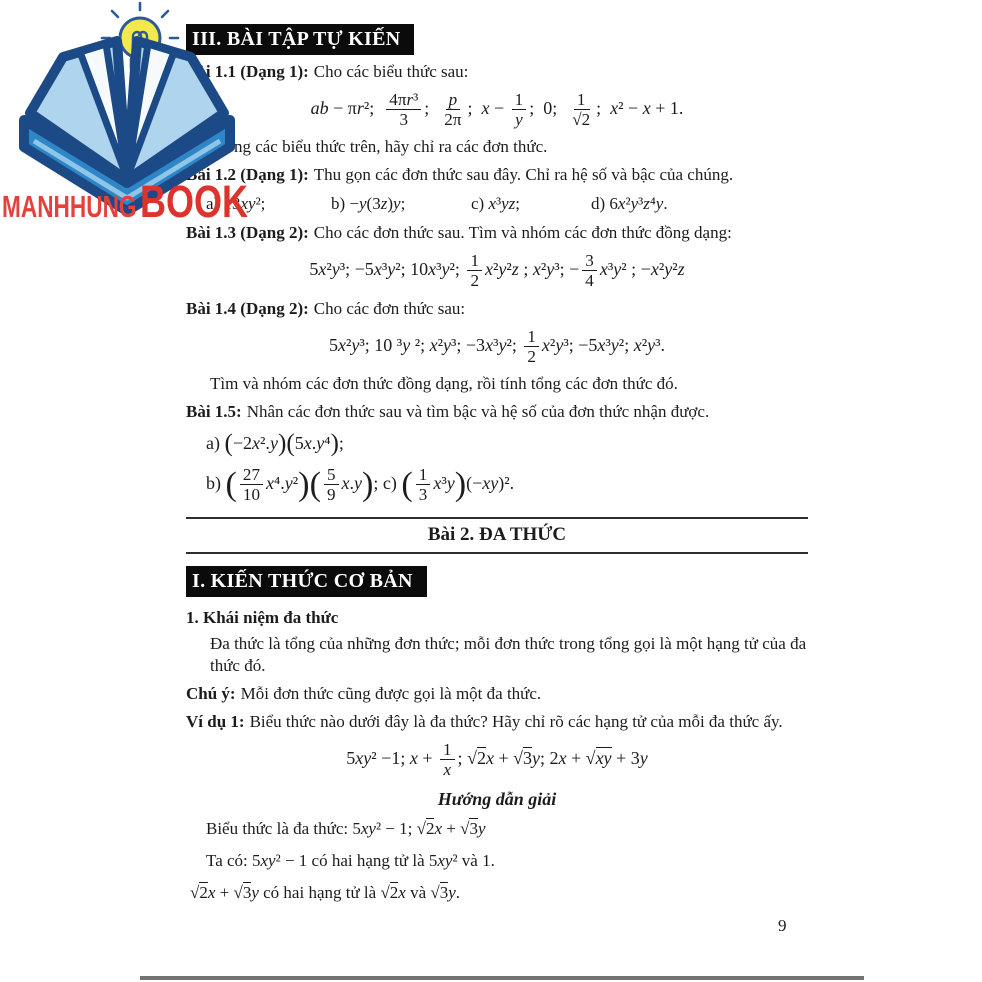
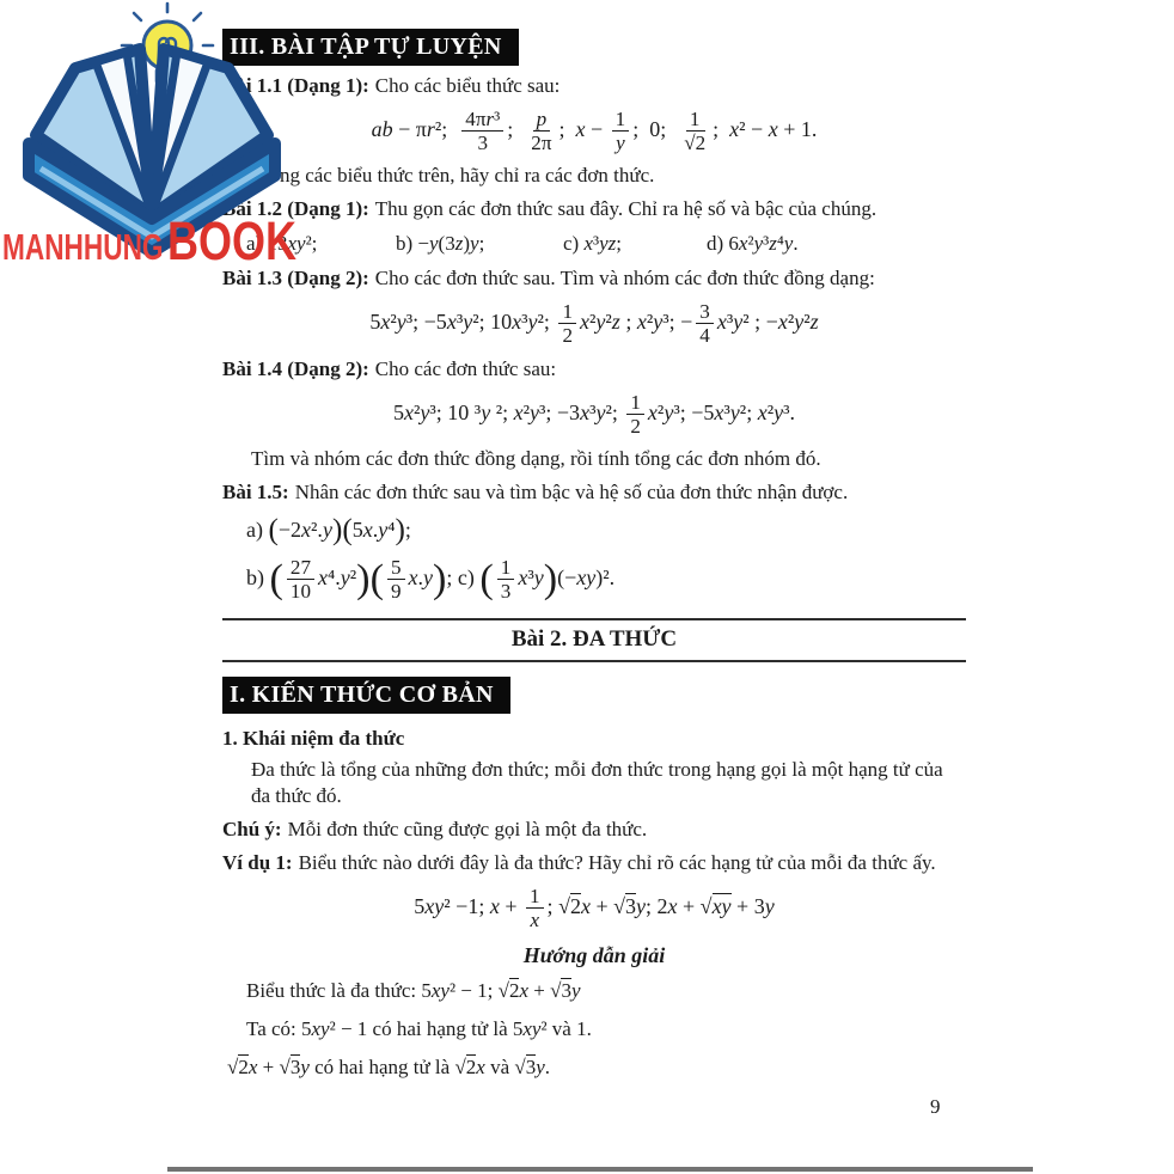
- III. BÀI TẬP TỰ KIẾN
+ III. BÀI TẬP TỰ LUYỆN
  i 1.1 (Dạng 1): Cho các biểu thức sau:
  ab − πr²;
  4πr³
  3
  ;
  p
  2π
  ; x −
  1
  y
  ; 0;
  1
  √2
  ; x² − x + 1.
  ng các biểu thức trên, hãy chỉ ra các đơn thức.
  ài 1.2 (Dạng 1): Thu gọn các đơn thức sau đây. Chỉ ra hệ số và bậc của chúng.
  a) 13xy²;
  b) −y(3z)y;
  c) x³yz;
  d) 6x²y³z⁴y.
  Bài 1.3 (Dạng 2): Cho các đơn thức sau. Tìm và nhóm các đơn thức đồng dạng:
  5x²y³; −5x³y²; 10x³y²;
  1
  2
  x²y²z ; x²y³; −
  3
  4
  x³y² ; −x²y²z
  Bài 1.4 (Dạng 2): Cho các đơn thức sau:
  5x²y³; 10 ³y ²; x²y³; −3x³y²;
  1
  2
  x²y³; −5x³y²; x²y³.
- Tìm và nhóm các đơn thức đồng dạng, rồi tính tổng các đơn thức đó.
+ Tìm và nhóm các đơn thức đồng dạng, rồi tính tổng các đơn nhóm đó.
  Bài 1.5: Nhân các đơn thức sau và tìm bậc và hệ số của đơn thức nhận được.
  a) (−2x².y)(5x.y⁴);
  b) (
  27
  10
  x⁴.y²)(
  5
  9
  x.y); c) (
  1
  3
  x³y)(−xy)².
  Bài 2. ĐA THỨC
  I. KIẾN THỨC CƠ BẢN
  1. Khái niệm đa thức
- Đa thức là tổng của những đơn thức; mỗi đơn thức trong tổng gọi là một hạng tử của đa thức đó.
+ Đa thức là tổng của những đơn thức; mỗi đơn thức trong hạng gọi là một hạng tử của đa thức đó.
  Chú ý: Mỗi đơn thức cũng được gọi là một đa thức.
  Ví dụ 1: Biểu thức nào dưới đây là đa thức? Hãy chỉ rõ các hạng tử của mỗi đa thức ấy.
  5xy² −1; x +
  1
  x
  ; √2x + √3y; 2x + √xy + 3y
  Hướng dẫn giải
  Biểu thức là đa thức: 5xy² − 1; √2x + √3y
  Ta có: 5xy² − 1 có hai hạng tử là 5xy² và 1.
  √2x + √3y có hai hạng tử là √2x và √3y.
  9
  MANHHUNG
  BOOK
